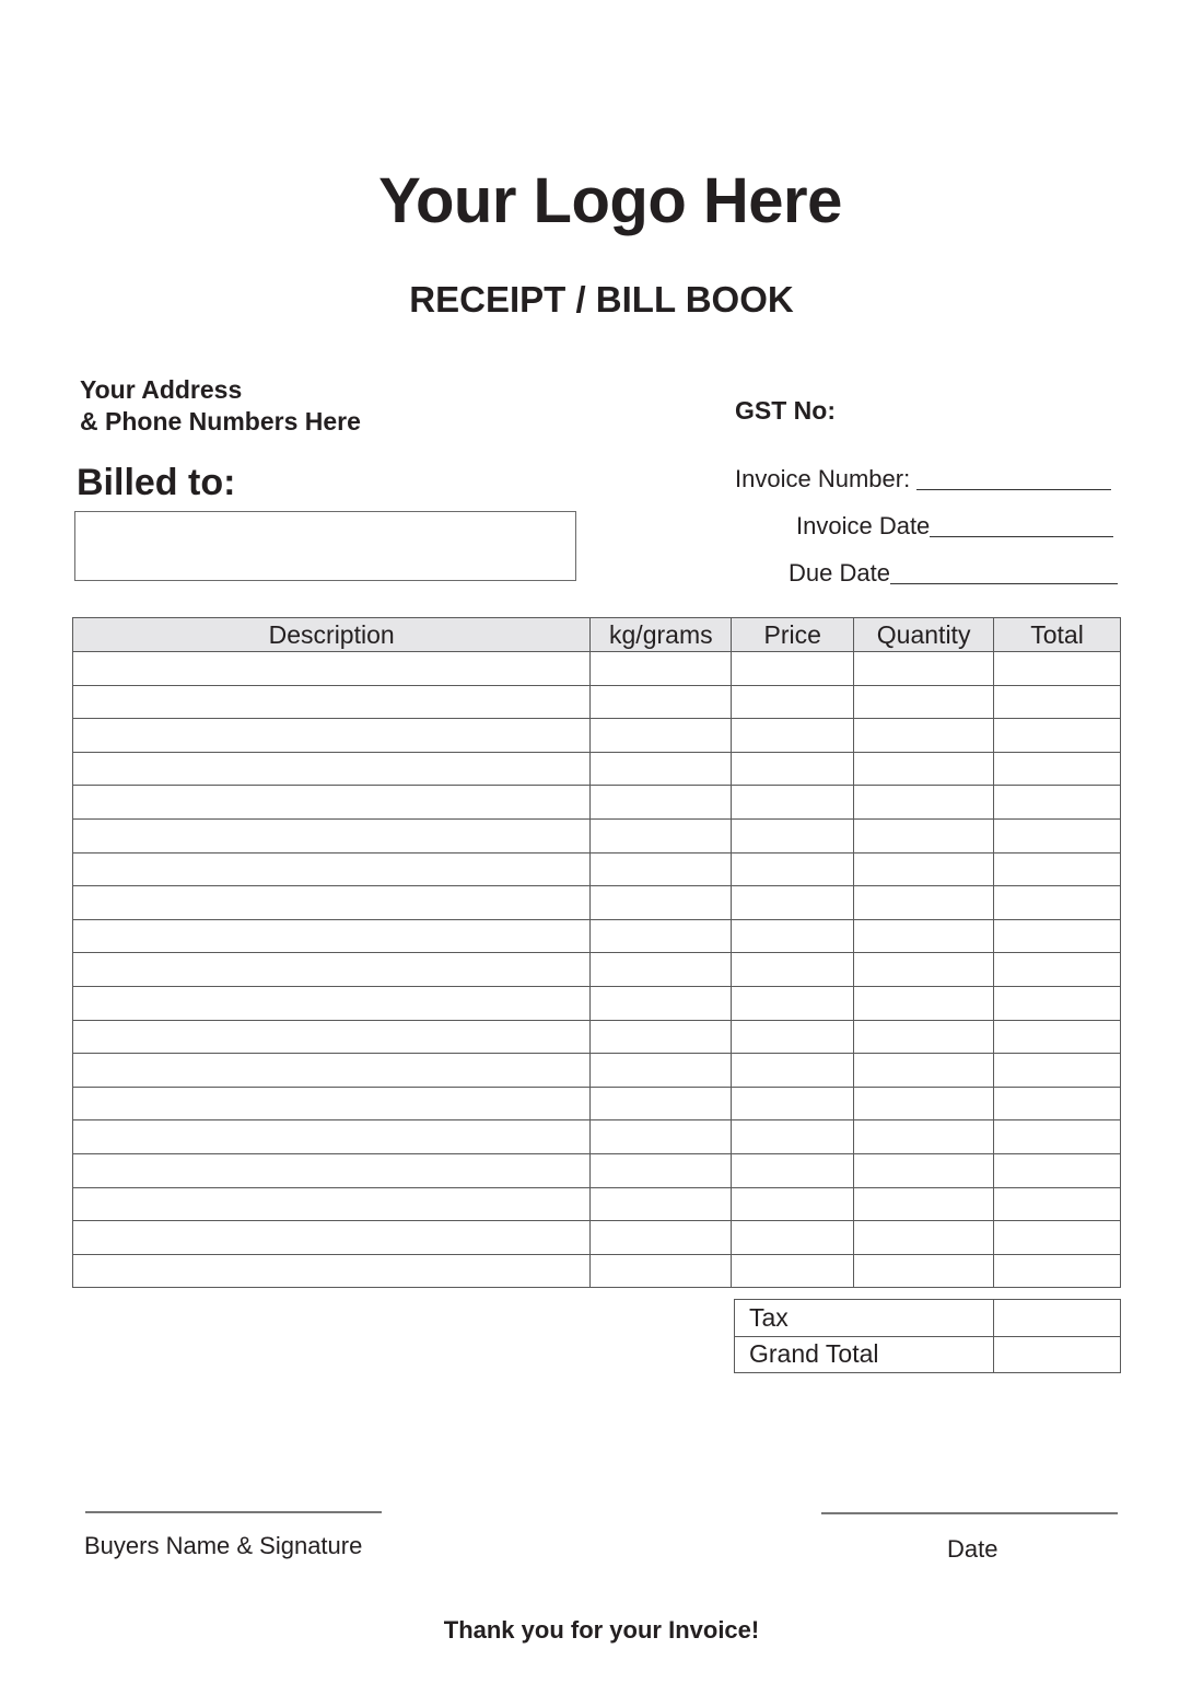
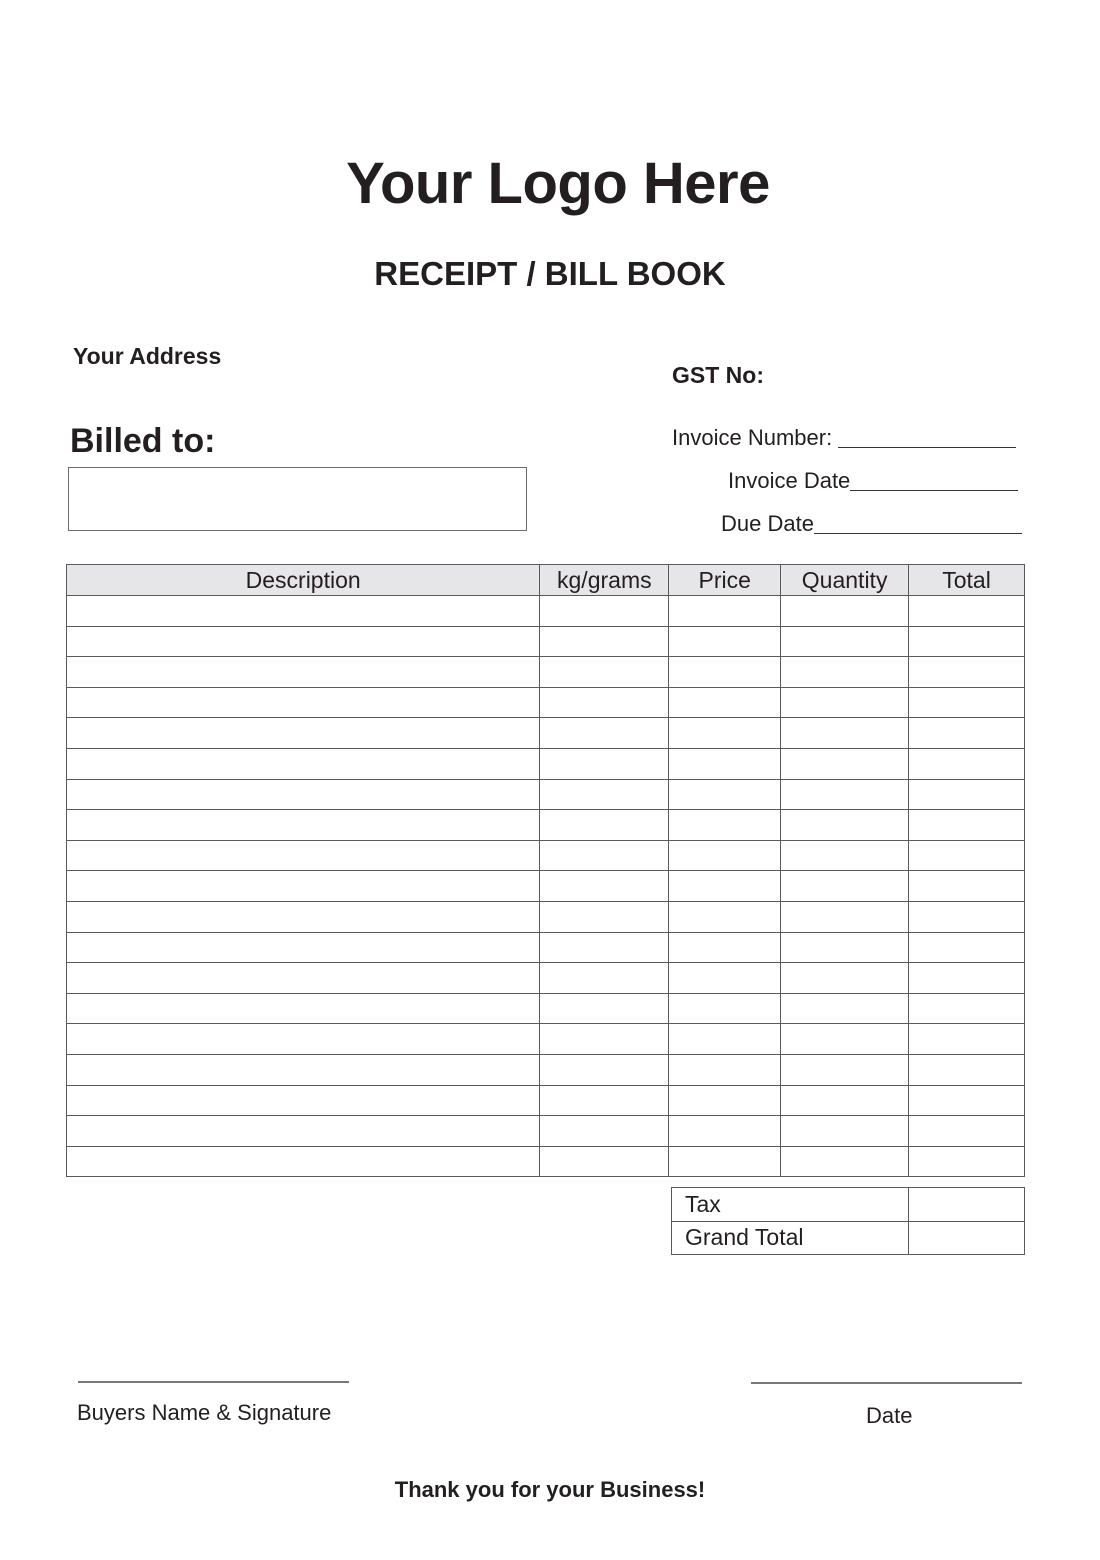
  Your Logo Here
  RECEIPT / BILL BOOK
  Your Address
- & Phone Numbers Here
  GST No:
  Billed to:
  Invoice Number:
  Invoice Date
  Due Date
  Description	kg/grams	Price	Quantity	Total
  Tax
  Grand Total
  Buyers Name & Signature
  Date
- Thank you for your Invoice!
+ Thank you for your Business!
